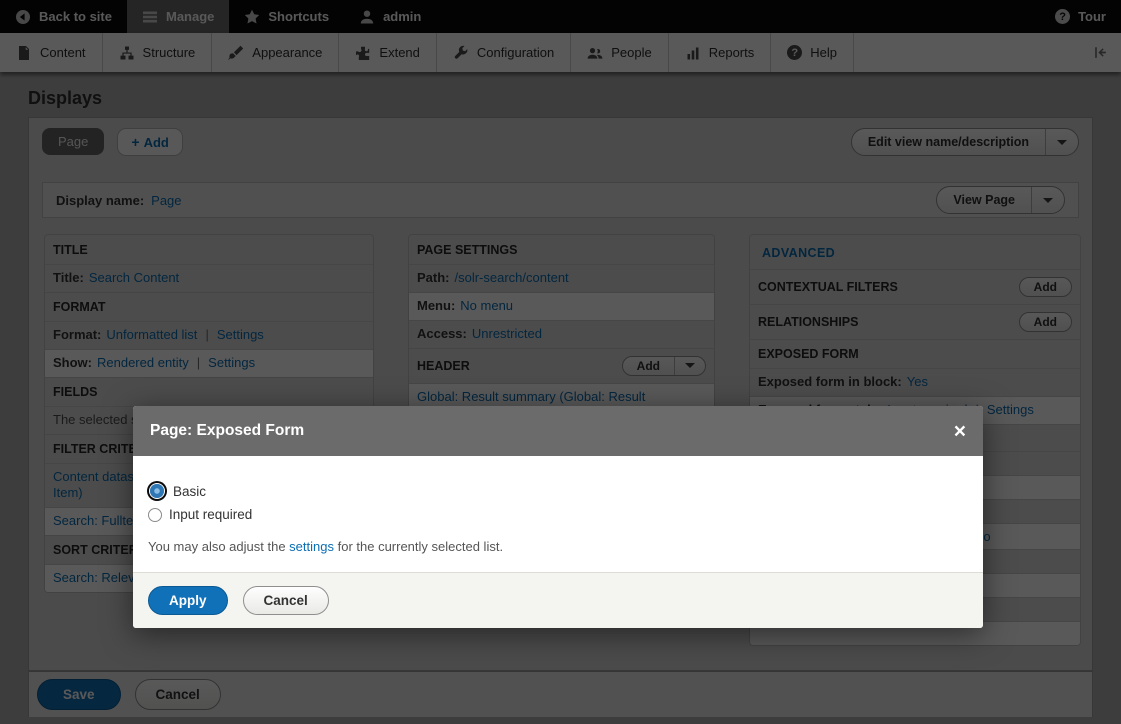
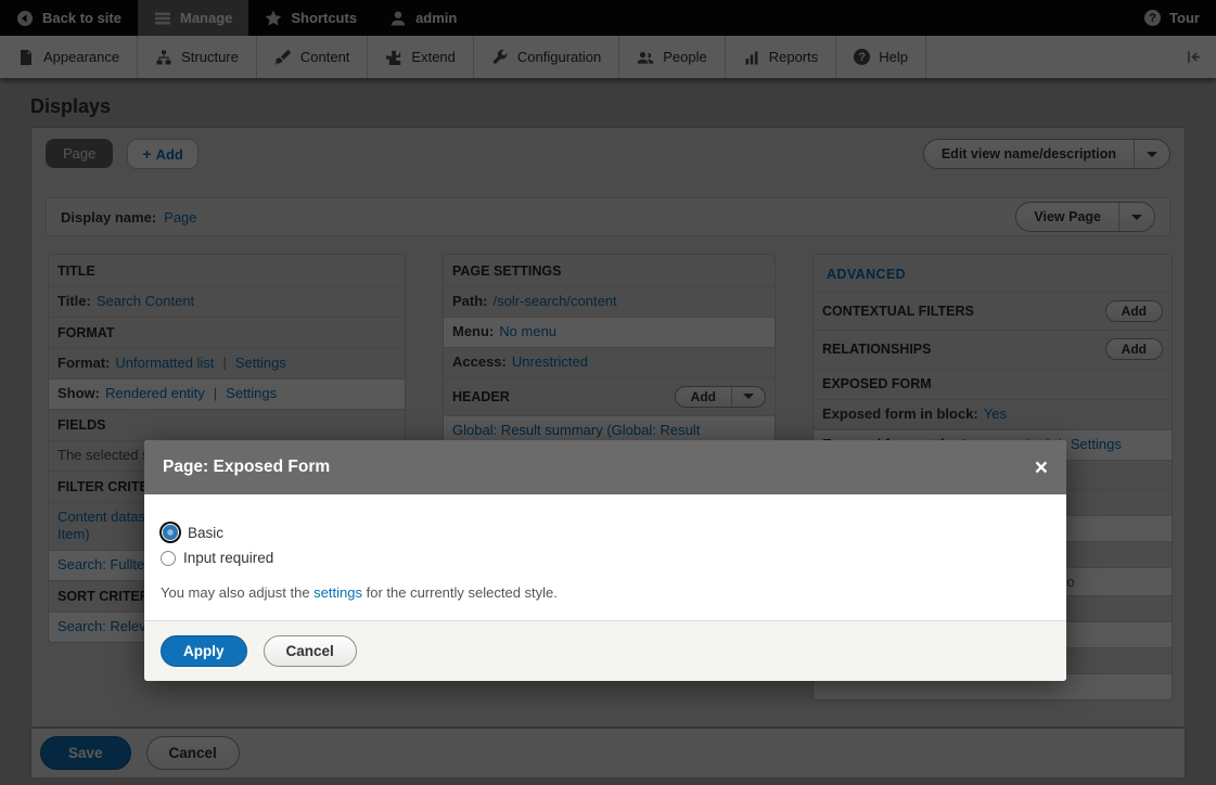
  Back to site
  Manage
  Shortcuts
  admin
  ?
  Tour
- Content
+ Appearance
  Structure
- Appearance
+ Content
  Extend
  Configuration
  People
  Reports
  ?
  Help
  Displays
  Page
  +
  Add
  Edit view name/description
  Display name:
  Page
  View Page
  TITLE
  Title: Search Content
  FORMAT
  Format: Unformatted list | Settings
  Show: Rendered entity | Settings
  FIELDS
  FILTER CRIT
  Item)
  SORT CRITE
  PAGE SETTINGS
  Path: /solr-search/content
  Menu: No menu
  Access: Unrestricted
  HEADER
  Add
  Global: Result summary (Global: Result
  ADVANCED
  CONTEXTUAL FILTERS
  Add
  RELATIONSHIPS
  Add
  EXPOSED FORM
  Exposed form in block: Yes
  Save
  Cancel
  Page: Exposed Form
  ×
  Basic
  Input required
- You may also adjust the settings for the currently selected list.
+ You may also adjust the settings for the currently selected style.
  Apply
  Cancel
